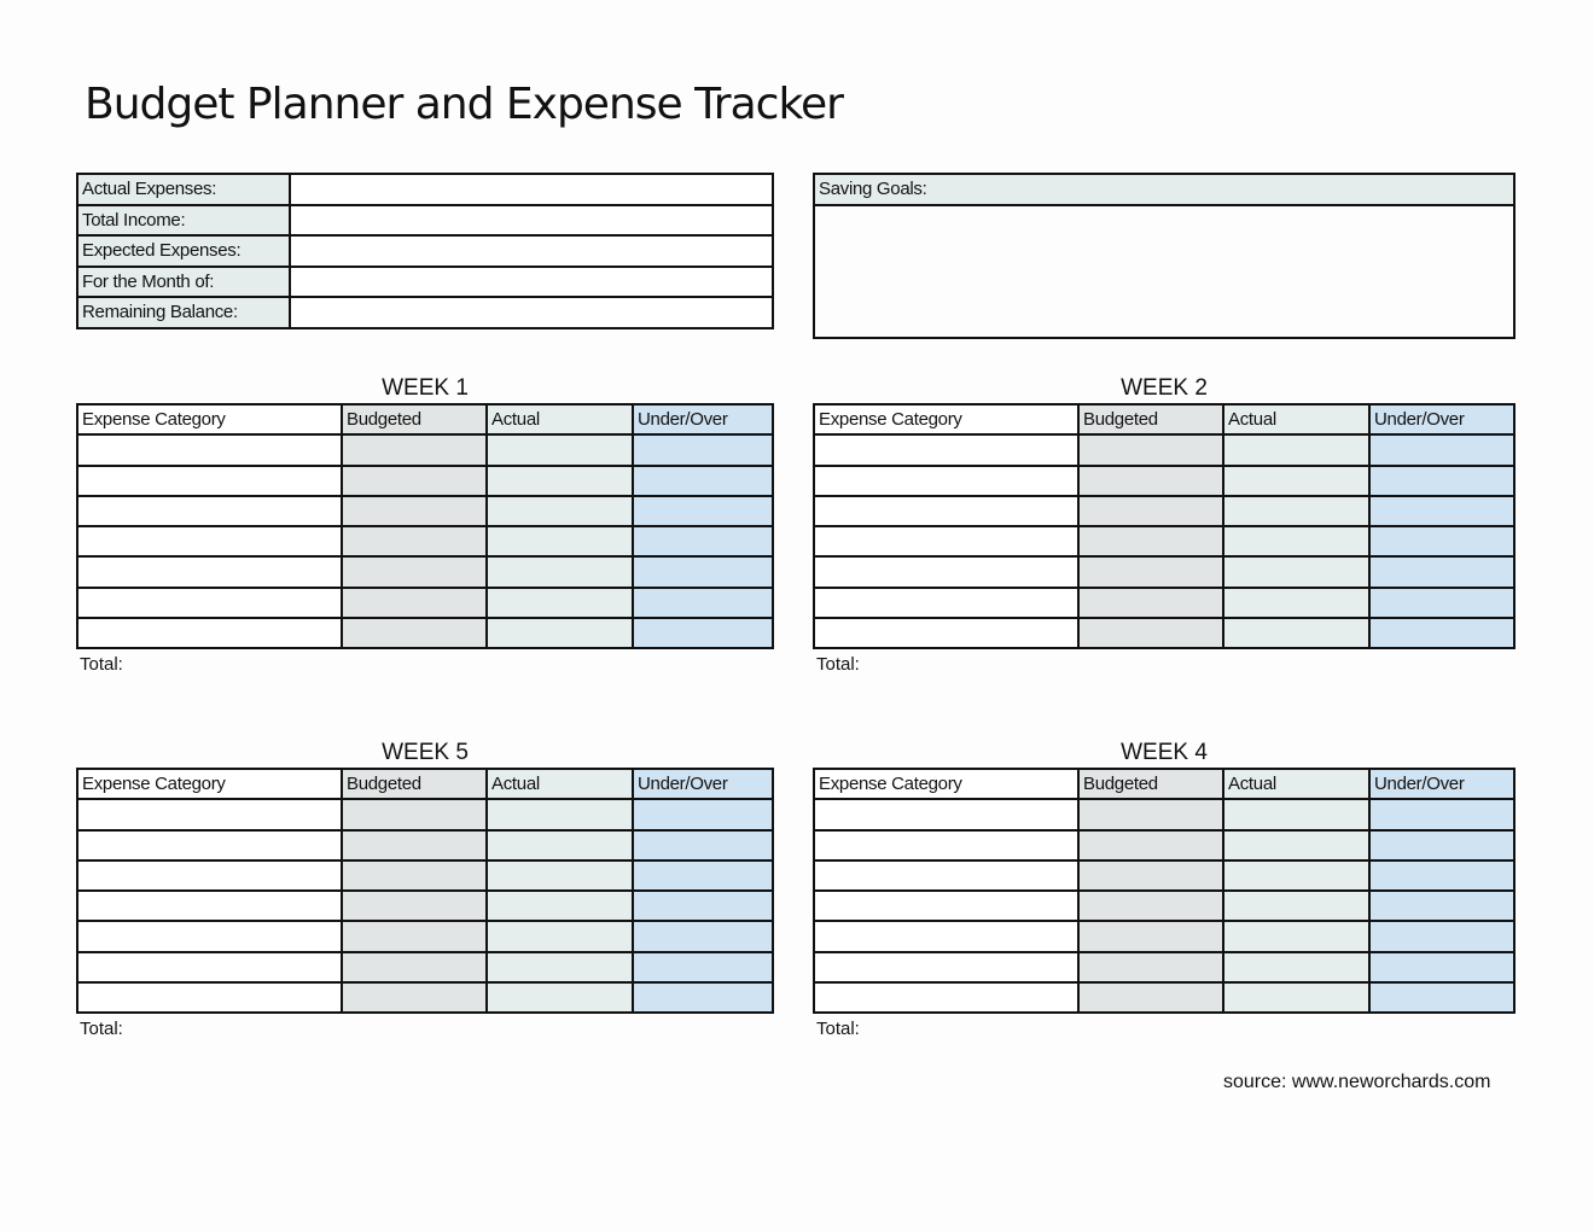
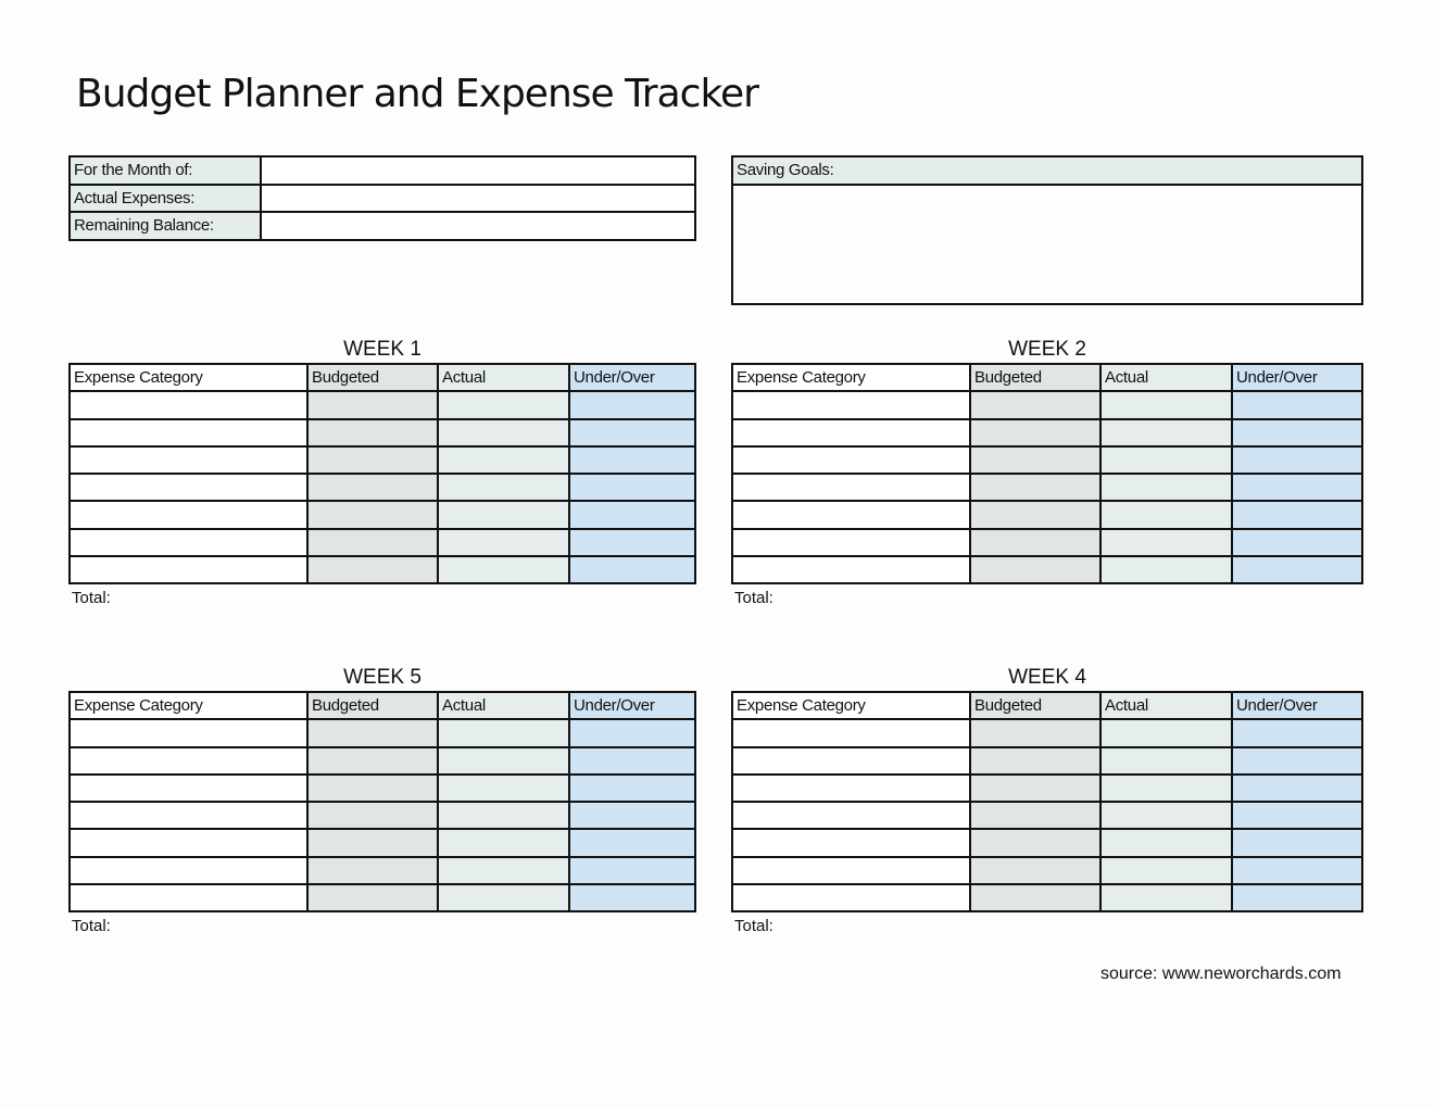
  Budget Planner and Expense Tracker
- Actual Expenses:
+ For the Month of:
- Total Income:
- Expected Expenses:
- For the Month of:
+ Actual Expenses:
  Remaining Balance:
  Saving Goals:
  WEEK 1
  Expense Category	Budgeted	Actual	Under/Over
  Total:
  WEEK 2
  Expense Category	Budgeted	Actual	Under/Over
  Total:
  WEEK 5
  Expense Category	Budgeted	Actual	Under/Over
  Total:
  WEEK 4
  Expense Category	Budgeted	Actual	Under/Over
  Total:
  source: www.neworchards.com
